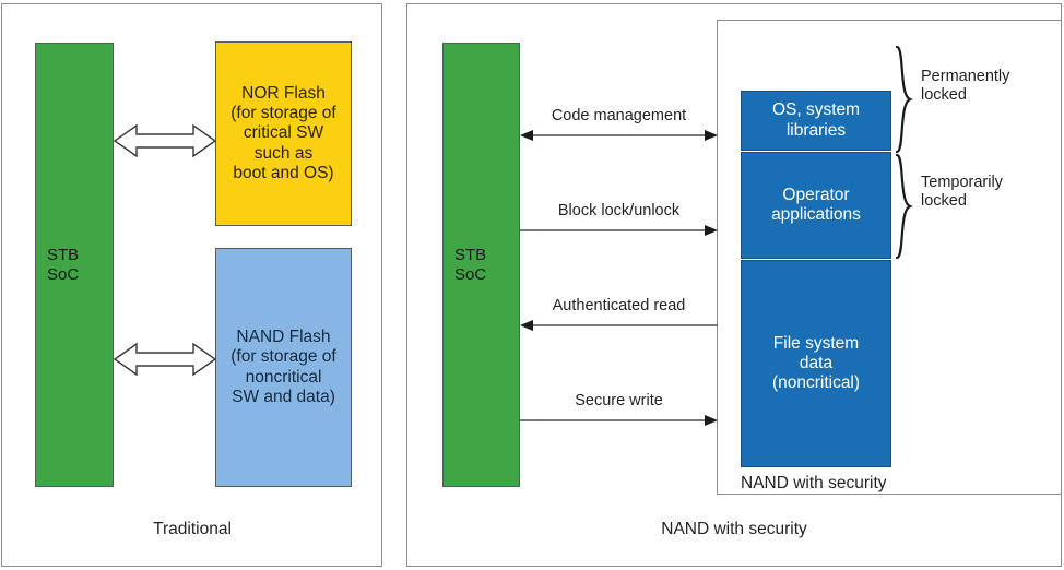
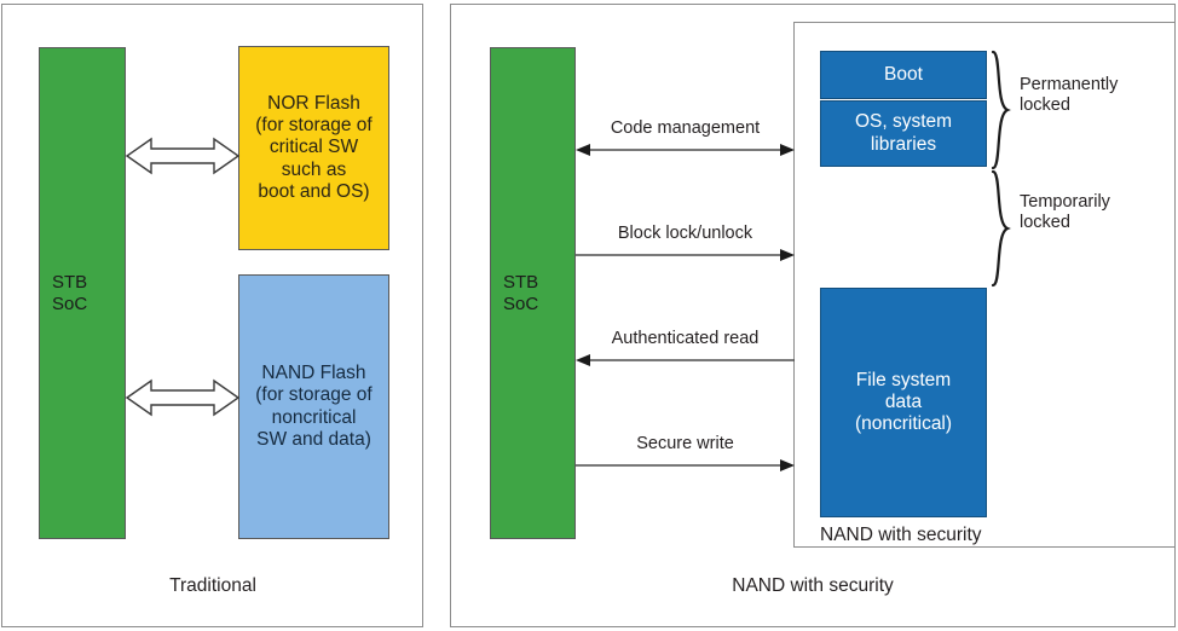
  STB
  SoC
  NOR Flash
  (for storage of
  critical SW
  such as
  boot and OS)
  NAND Flash
  (for storage of
  noncritical
  SW and data)
  Traditional
  STB
  SoC
+ Boot
  OS, system
  libraries
- Operator
- applications
  File system
  data
  (noncritical)
  Permanently
  locked
  Temporarily
  locked
  NAND with security
  Code management
  Block lock/unlock
  Authenticated read
  Secure write
  NAND with security
